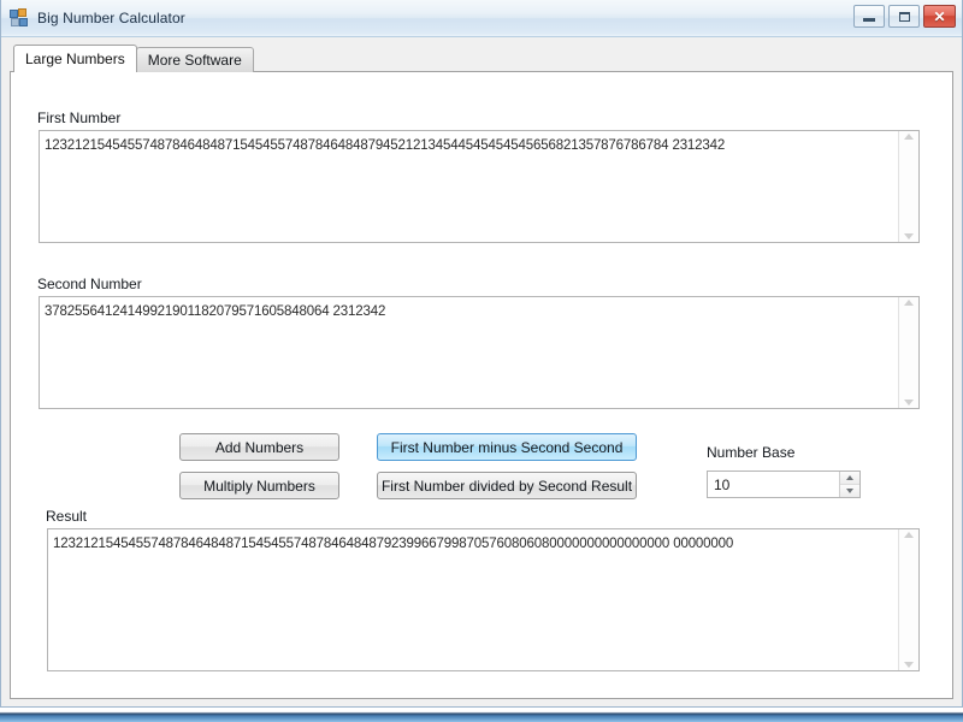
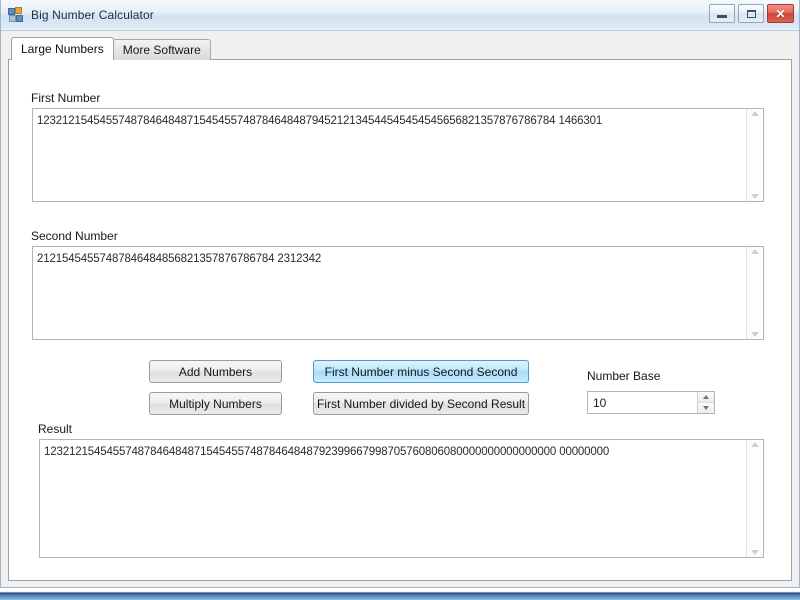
  Big Number Calculator
  ✕
  Large Numbers
  More Software
  First Number
- 12321215454557487846484871545455748784648487945212134544545454545656821357876786784 2312342
+ 12321215454557487846484871545455748784648487945212134544545454545656821357876786784 1466301
  Second Number
- 37825564124149921901182079571605848064 2312342
+ 21215454557487846484856821357876786784 2312342
  Add Numbers
  Multiply Numbers
  First Number minus Second Second
  First Number divided by Second Result
  Number Base
  10
  Result
  1232121545455748784648487154545574878464848792399667998705760806080000000000000000 00000000
